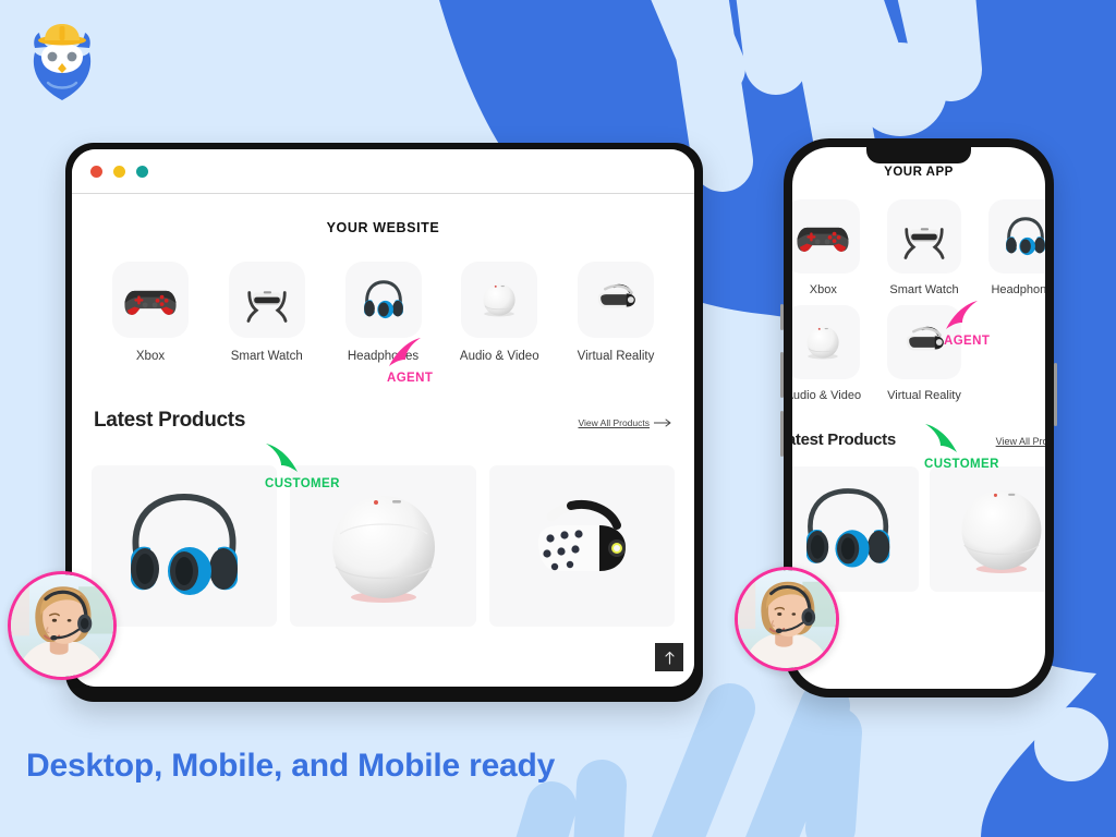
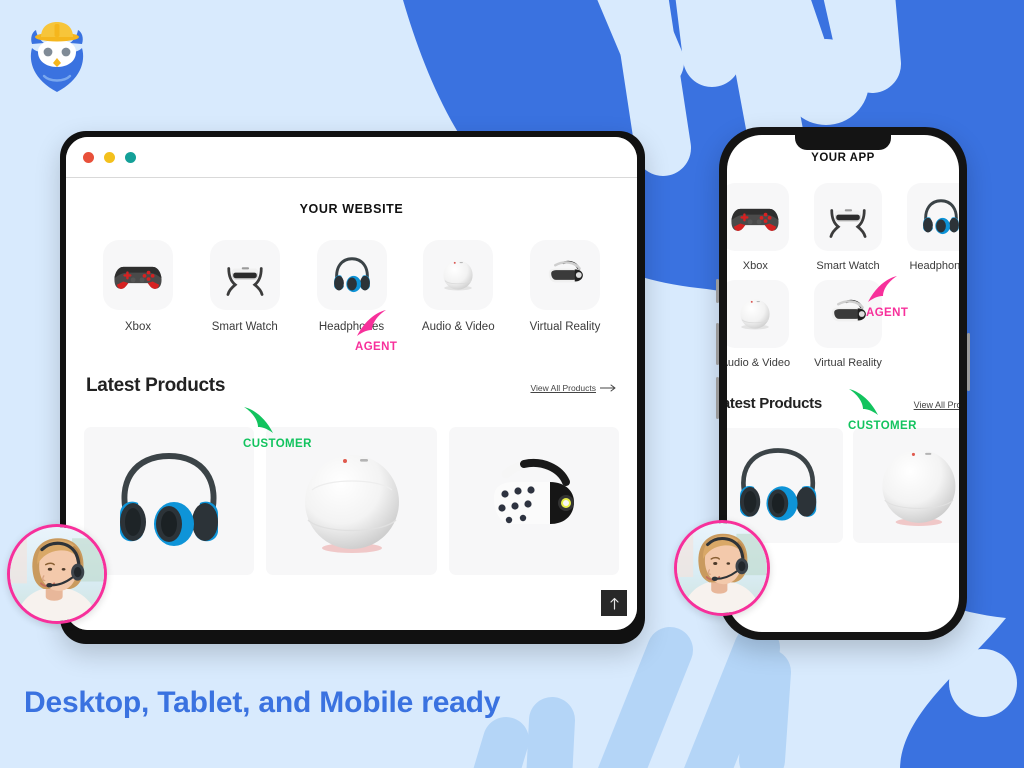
  YOUR WEBSITE
  Xbox
  Smart Watch
  Headphoes
  Audio & Video
  Virtual Reality
  Latest Products
  View All Products
  YOUR APP
  Xbox
  Smart Watch
  Headphon
  udio & Video
  Virtual Reality
  test Products
  AGENT
  CUSTOMER
  AGENT
  CUSTOMER
- Desktop, Mobile, and Mobile ready
+ Desktop, Tablet, and Mobile ready
